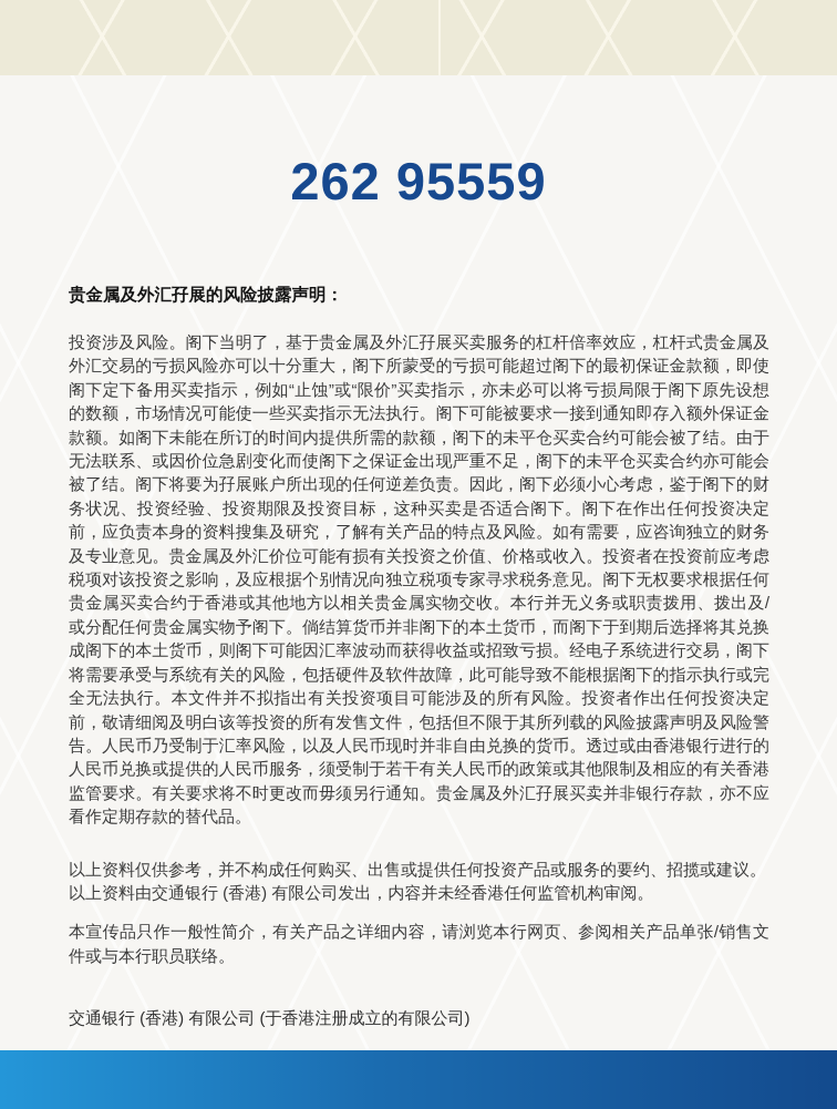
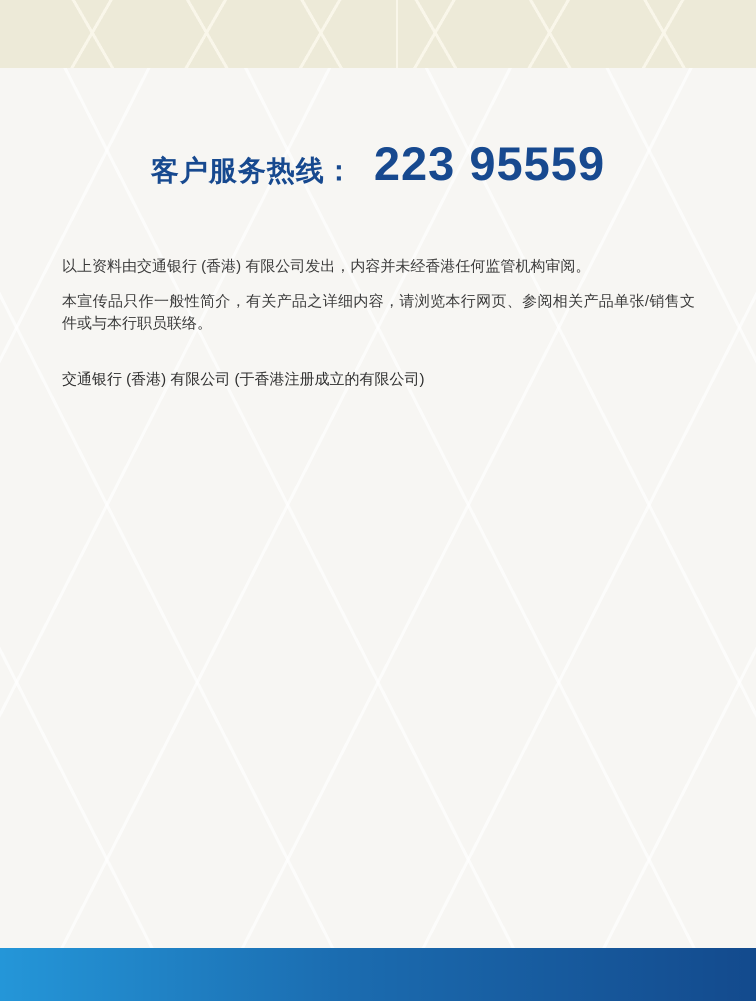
+ 客户服务热线：
- 262 95559
+ 223 95559
- 贵金属及外汇孖展的风险披露声明：
- 投资涉及风险。阁下当明了，基于贵金属及外汇孖展买卖服务的杠杆倍率效应，杠杆式贵金属及外汇交易的亏损风险亦可以十分重大，阁下所蒙受的亏损可能超过阁下的最初保证金款额，即使阁下定下备用买卖指示，例如“止蚀”或“限价”买卖指示，亦未必可以将亏损局限于阁下原先设想的数额，市场情况可能使一些买卖指示无法执行。阁下可能被要求一接到通知即存入额外保证金款额。如阁下未能在所订的时间内提供所需的款额，阁下的未平仓买卖合约可能会被了结。由于无法联系、或因价位急剧变化而使阁下之保证金出现严重不足，阁下的未平仓买卖合约亦可能会被了结。阁下将要为孖展账户所出现的任何逆差负责。因此，阁下必须小心考虑，鉴于阁下的财务状况、投资经验、投资期限及投资目标，这种买卖是否适合阁下。阁下在作出任何投资决定前，应负责本身的资料搜集及研究，了解有关产品的特点及风险。如有需要，应咨询独立的财务及专业意见。贵金属及外汇价位可能有损有关投资之价值、价格或收入。投资者在投资前应考虑税项对该投资之影响，及应根据个别情况向独立税项专家寻求税务意见。阁下无权要求根据任何贵金属买卖合约于香港或其他地方以相关贵金属实物交收。本行并无义务或职责拨用、拨出及/或分配任何贵金属实物予阁下。倘结算货币并非阁下的本土货币，而阁下于到期后选择将其兑换成阁下的本土货币，则阁下可能因汇率波动而获得收益或招致亏损。经电子系统进行交易，阁下将需要承受与系统有关的风险，包括硬件及软件故障，此可能导致不能根据阁下的指示执行或完全无法执行。本文件并不拟指出有关投资项目可能涉及的所有风险。投资者作出任何投资决定前，敬请细阅及明白该等投资的所有发售文件，包括但不限于其所列载的风险披露声明及风险警告。人民币乃受制于汇率风险，以及人民币现时并非自由兑换的货币。透过或由香港银行进行的人民币兑换或提供的人民币服务，须受制于若干有关人民币的政策或其他限制及相应的有关香港监管要求。有关要求将不时更改而毋须另行通知。贵金属及外汇孖展买卖并非银行存款，亦不应看作定期存款的替代品。
- 以上资料仅供参考，并不构成任何购买、出售或提供任何投资产品或服务的要约、招揽或建议。
  以上资料由交通银行 (香港) 有限公司发出，内容并未经香港任何监管机构审阅。
  本宣传品只作一般性简介，有关产品之详细内容，请浏览本行网页、参阅相关产品单张/销售文件或与本行职员联络。
  交通银行 (香港) 有限公司 (于香港注册成立的有限公司)
